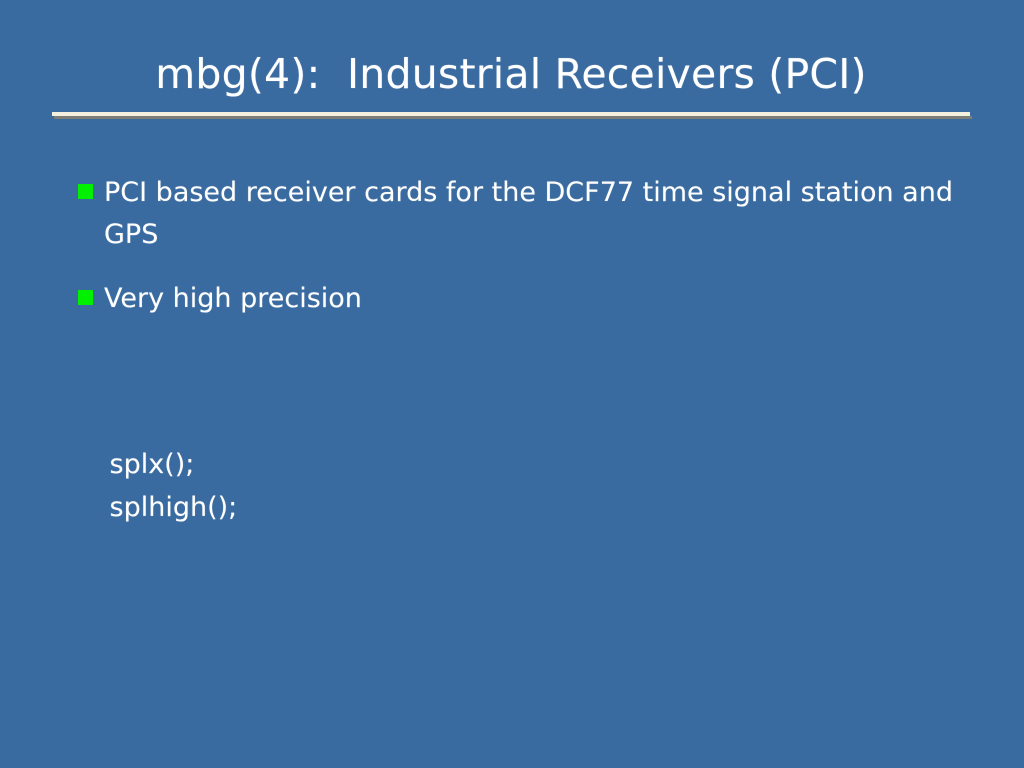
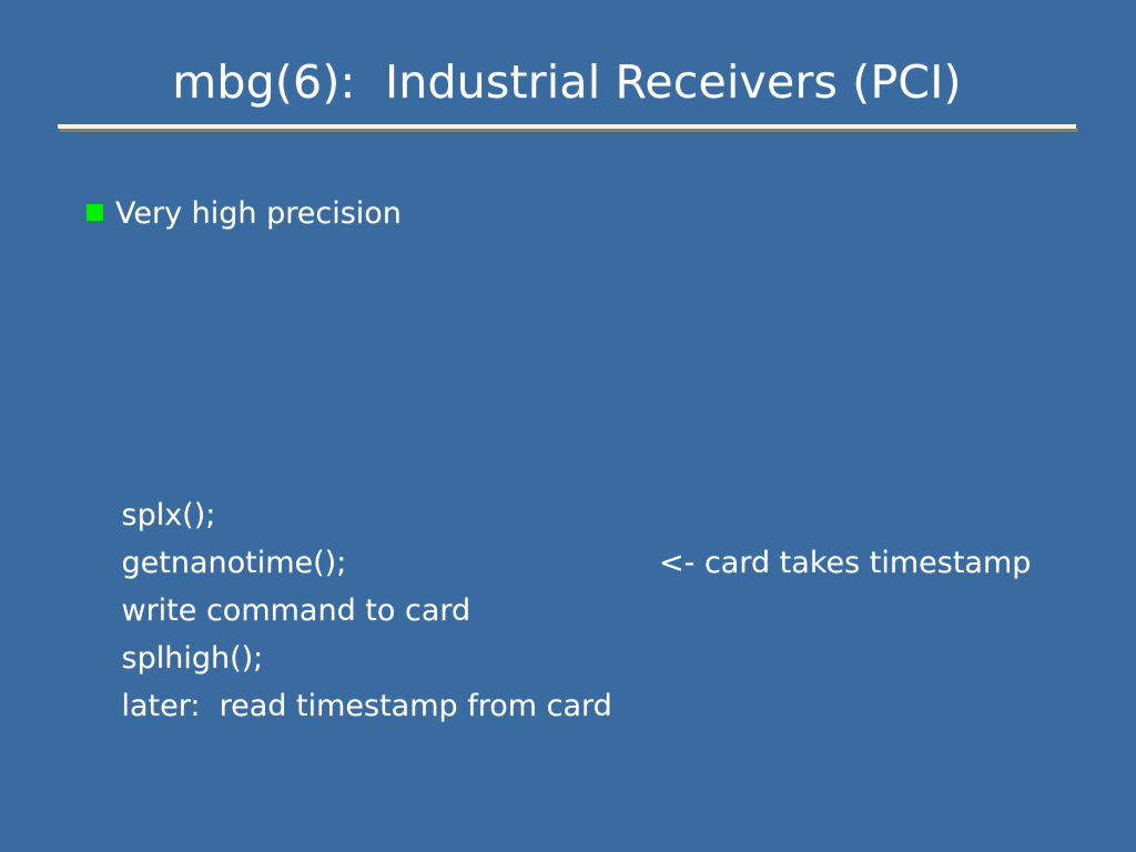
- mbg(4): Industrial Receivers (PCI)
+ mbg(6): Industrial Receivers (PCI)
- PCI based receiver cards for the DCF77 time signal station and GPS
  Very high precision
  splx();
+ getnanotime();
+ write command to card
+ <- card takes timestamp
  splhigh();
+ later: read timestamp from card
